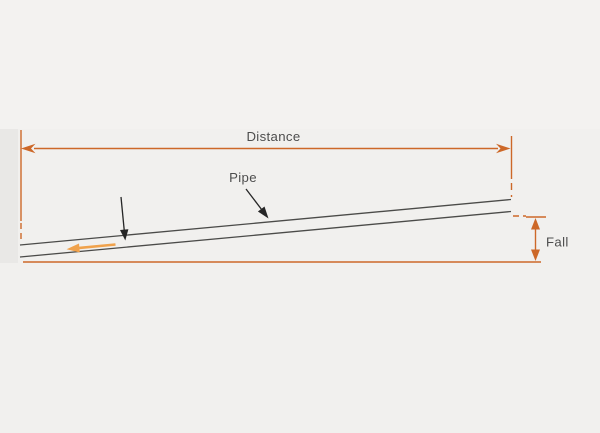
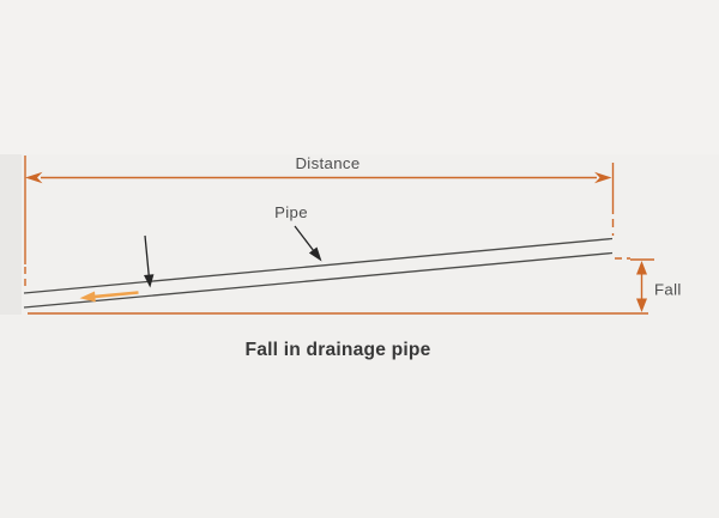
  Distance
  Pipe
  Fall
+ Fall in drainage pipe
